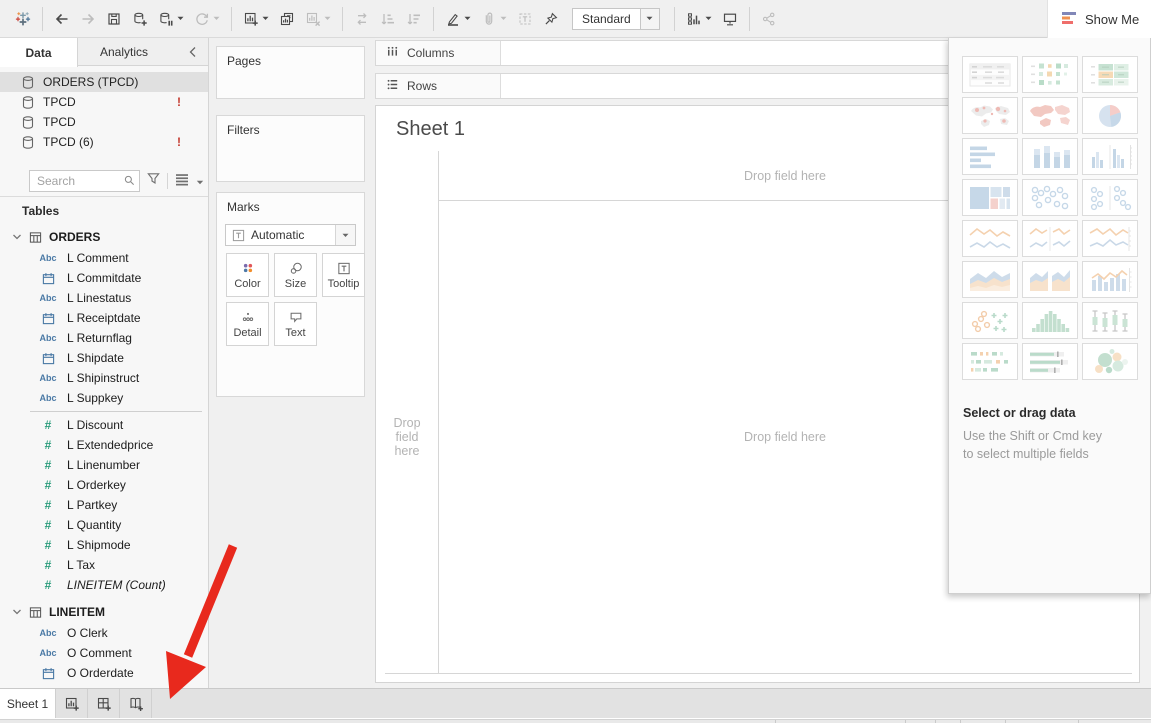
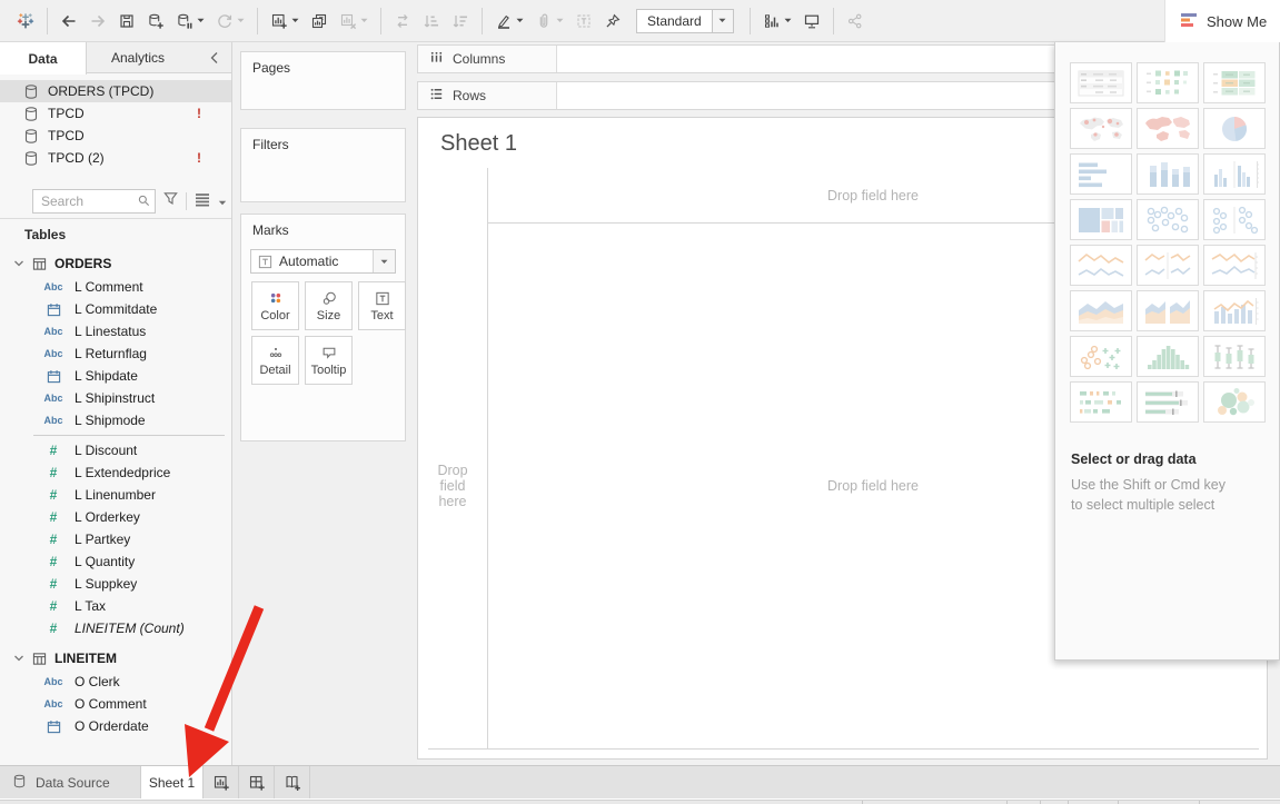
  Standard
  Show Me
  Data
  Analytics
  ORDERS (TPCD)
  TPCD
  !
  TPCD
- TPCD (6)
+ TPCD (2)
  !
  Search
  Tables
  ORDERS
  Abc
  L Comment
  L Commitdate
  Abc
  L Linestatus
- L Receiptdate
  Abc
  L Returnflag
  L Shipdate
  Abc
  L Shipinstruct
  Abc
- L Suppkey
+ L Shipmode
  #
  L Discount
  #
  L Extendedprice
  #
  L Linenumber
  #
  L Orderkey
  #
  L Partkey
  #
  L Quantity
  #
- L Shipmode
+ L Suppkey
  #
  L Tax
  #
  LINEITEM (Count)
  LINEITEM
  Abc
  O Clerk
  Abc
  O Comment
  O Orderdate
  Pages
  Filters
  Marks
  Automatic
  Color
  Size
- Tooltip
+ Text
  Detail
- Text
+ Tooltip
  Columns
  Rows
  Sheet 1
  Drop field here
  Drop field here
  Drop field here
  Select or drag data
- Use the Shift or Cmd key to select multiple fields
+ Use the Shift or Cmd key to select multiple select
+ Data Source
  Sheet 1
